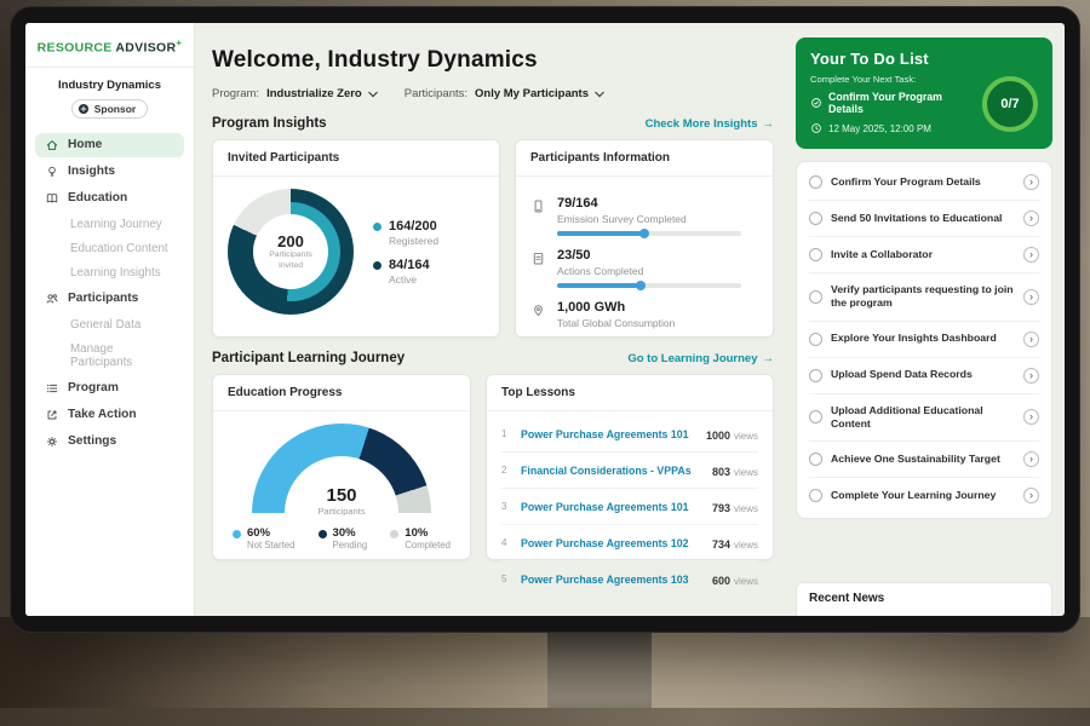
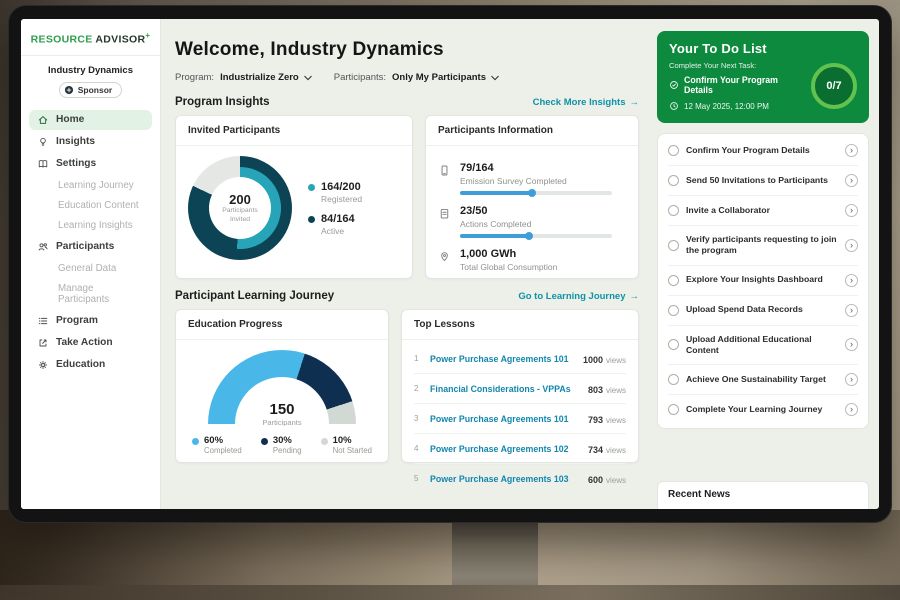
  RESOURCE ADVISOR+
  Industry Dynamics
  Sponsor
  Home
  Insights
- Education
+ Settings
  Learning Journey
  Education Content
  Learning Insights
  Participants
  General Data
  Manage Participants
  Program
  Take Action
- Settings
+ Education
  Welcome, Industry Dynamics
  Program:
  Industrialize Zero
  Participants:
  Only My Participants
  Program Insights
  Check More Insights
  →
  Invited Participants
  200
  164/200
  Registered
  84/164
  Active
  Participants Information
  79/164
  Emission Survey Completed
  23/50
  Actions Completed
  1,000 GWh
  Total Global Consumption
  Participant Learning Journey
  Go to Learning Journey
  →
  Education Progress
  150
  Participants
  60%
- Not Started
+ Completed
  30%
  Pending
  10%
- Completed
+ Not Started
  Top Lessons
  1
  Power Purchase Agreements 101
  1000 views
  2
  Financial Considerations - VPPAs
  803 views
  3
  Power Purchase Agreements 101
  793 views
  4
  Power Purchase Agreements 102
  734 views
  5
  Power Purchase Agreements 103
  600 views
  Your To Do List
  Complete Your Next Task:
  Confirm Your Program Details
  12 May 2025, 12:00 PM
  0/7
  Confirm Your Program Details
  ›
- Send 50 Invitations to Educational
+ Send 50 Invitations to Participants
  ›
  Invite a Collaborator
  ›
  Verify participants requesting to join the program
  ›
  Explore Your Insights Dashboard
  ›
  Upload Spend Data Records
  ›
  Upload Additional Educational Content
  ›
  Achieve One Sustainability Target
  ›
  Complete Your Learning Journey
  ›
  Recent News
